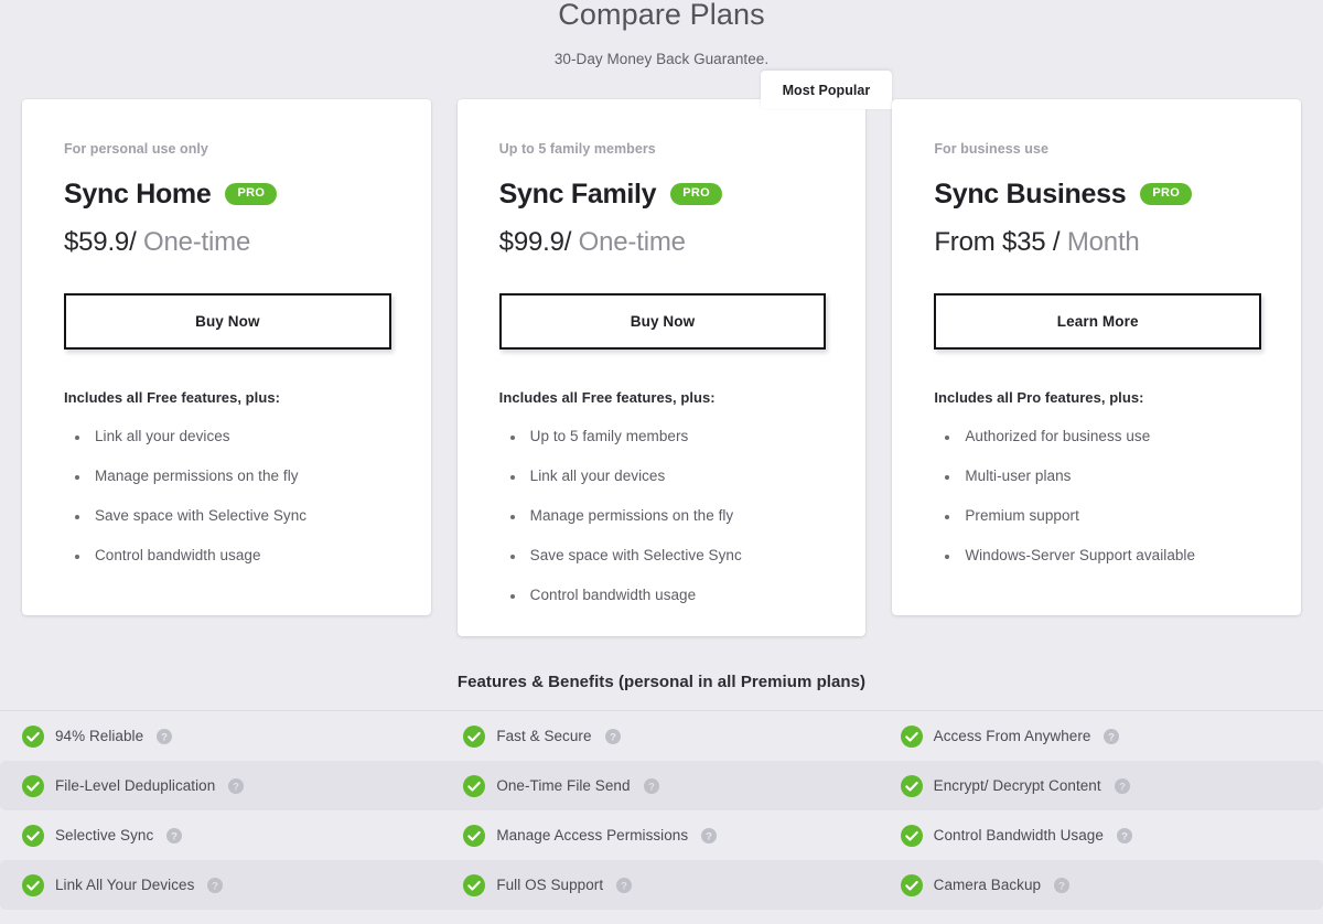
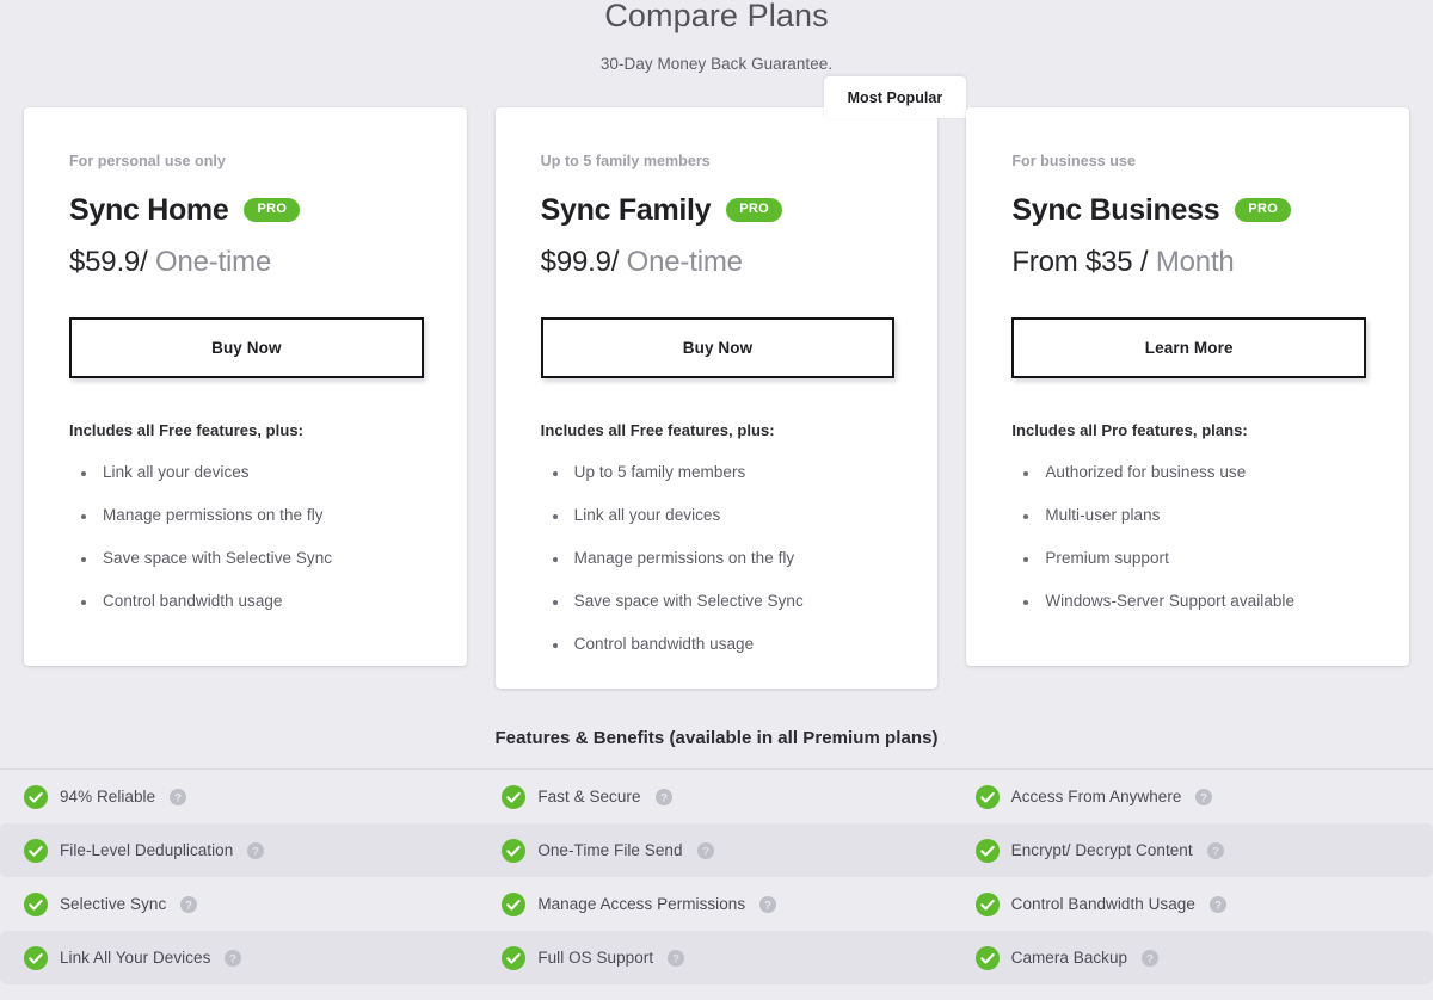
  Compare Plans
  30-Day Money Back Guarantee.
  For personal use only
  Sync Home
  PRO
  $59.9/ One-time
  Buy Now
  Includes all Free features, plus:
  Link all your devices
  Manage permissions on the fly
  Save space with Selective Sync
  Control bandwidth usage
  Most Popular
  Up to 5 family members
  Sync Family
  PRO
  $99.9/ One-time
  Buy Now
  Includes all Free features, plus:
  Up to 5 family members
  Link all your devices
  Manage permissions on the fly
  Save space with Selective Sync
  Control bandwidth usage
  For business use
  Sync Business
  PRO
  From $35 / Month
  Learn More
- Includes all Pro features, plus:
+ Includes all Pro features, plans:
  Authorized for business use
  Multi-user plans
  Premium support
  Windows-Server Support available
- Features & Benefits (personal in all Premium plans)
+ Features & Benefits (available in all Premium plans)
  94% Reliable
  ?
  Fast & Secure
  ?
  Access From Anywhere
  ?
  File-Level Deduplication
  ?
  One-Time File Send
  ?
  Encrypt/ Decrypt Content
  ?
  Selective Sync
  ?
  Manage Access Permissions
  ?
  Control Bandwidth Usage
  ?
  Link All Your Devices
  ?
  Full OS Support
  ?
  Camera Backup
  ?
